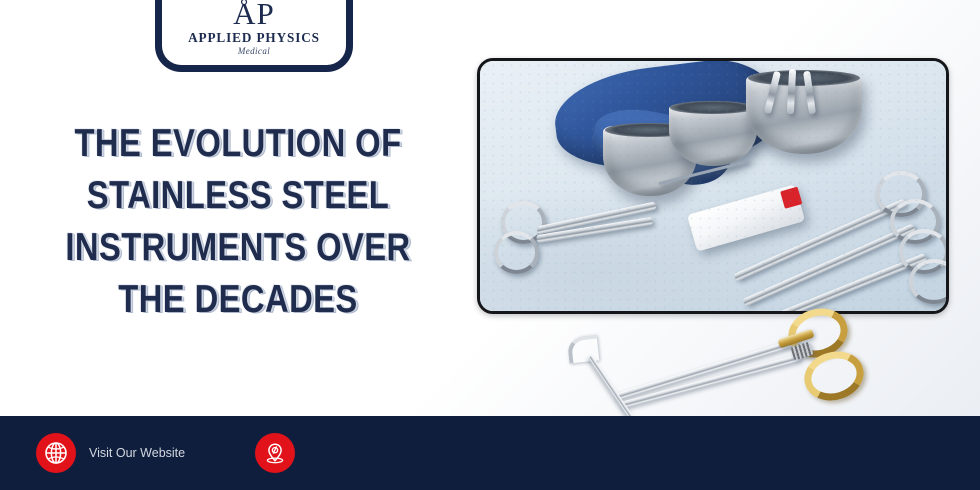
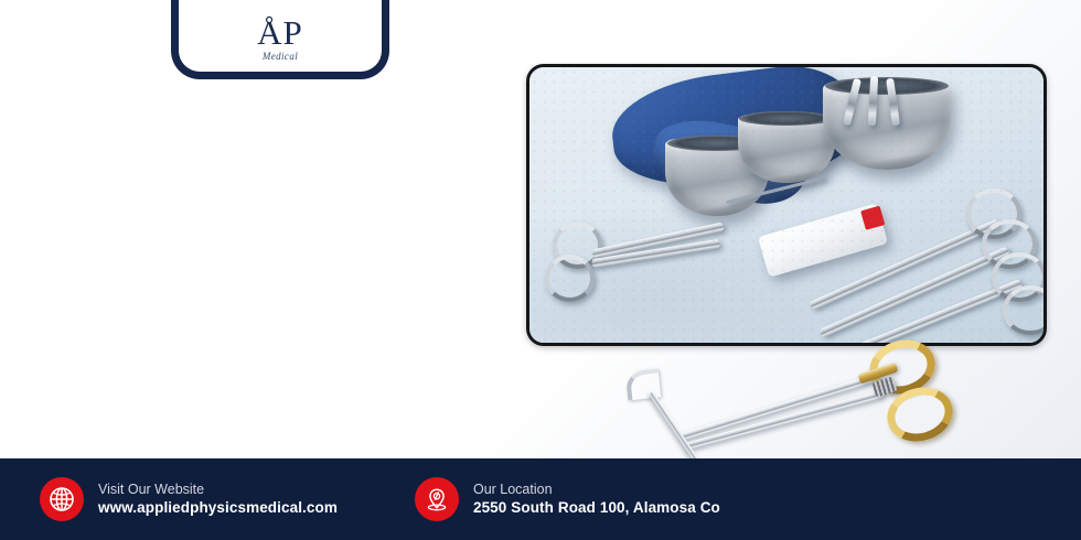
  ÅP
- APPLIED PHYSICS
  Medical
- THE EVOLUTION OF STAINLESS STEEL INSTRUMENTS OVER THE DECADES
  Visit Our Website
+ www.appliedphysicsmedical.com
+ Our Location
+ 2550 South Road 100, Alamosa Co
